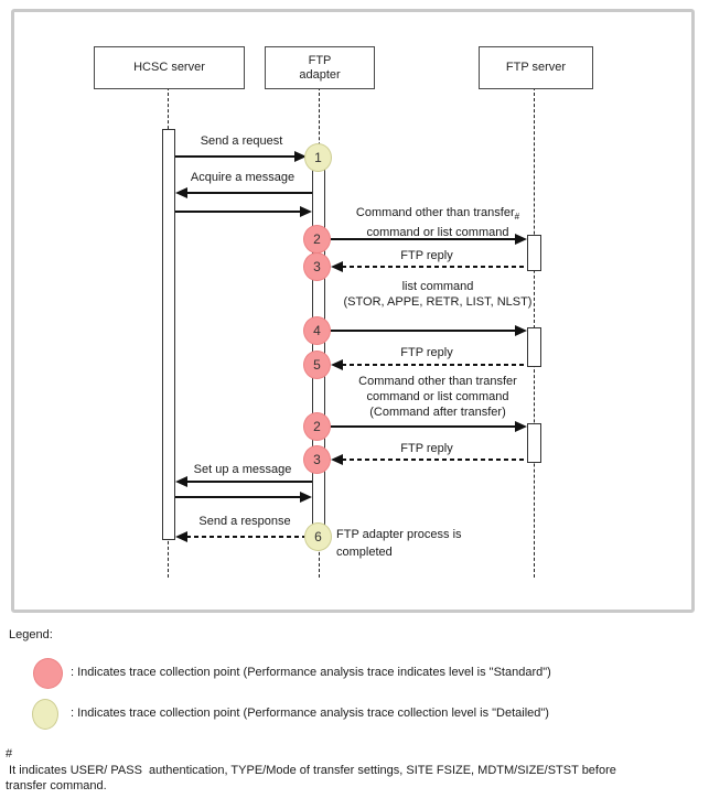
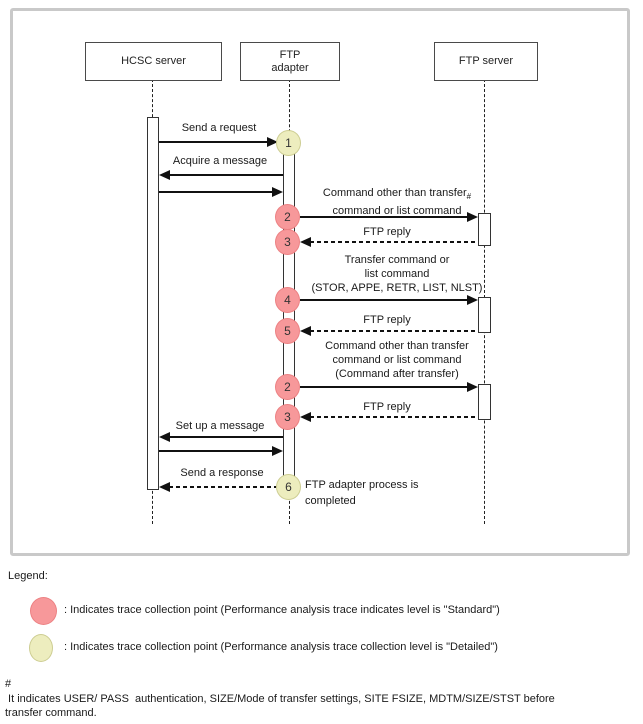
  HCSC server
  FTP
  adapter
  FTP server
  Send a request
  Acquire a message
  Command other than transfer#
  command or list command
  FTP reply
+ Transfer command or
  list command
  (STOR, APPE, RETR, LIST, NLST)
  FTP reply
  Command other than transfer
  command or list command
  (Command after transfer)
  FTP reply
  Set up a message
  Send a response
  1
  2
  3
  4
  5
  2
  3
  6
  FTP adapter process is
  completed
  Legend:
  : Indicates trace collection point (Performance analysis trace indicates level is "Standard")
  : Indicates trace collection point (Performance analysis trace collection level is "Detailed")
  #
- It indicates USER/ PASS authentication, TYPE/Mode of transfer settings, SITE FSIZE, MDTM/SIZE/STST before
+ It indicates USER/ PASS authentication, SIZE/Mode of transfer settings, SITE FSIZE, MDTM/SIZE/STST before
  transfer command.
